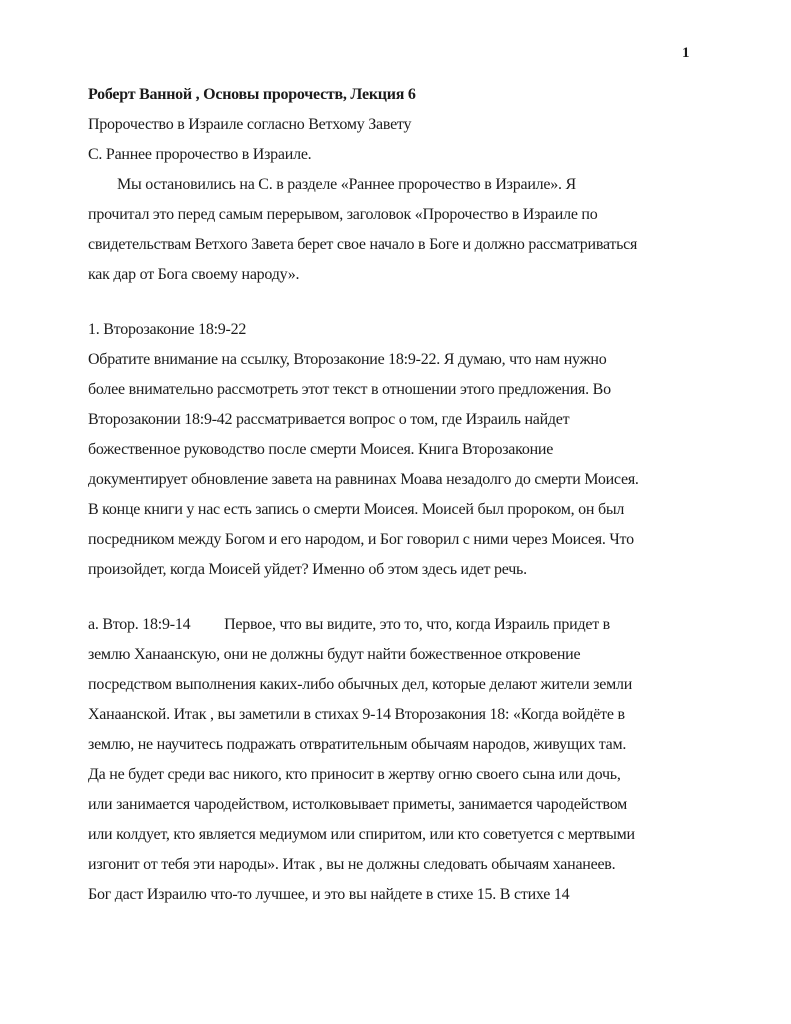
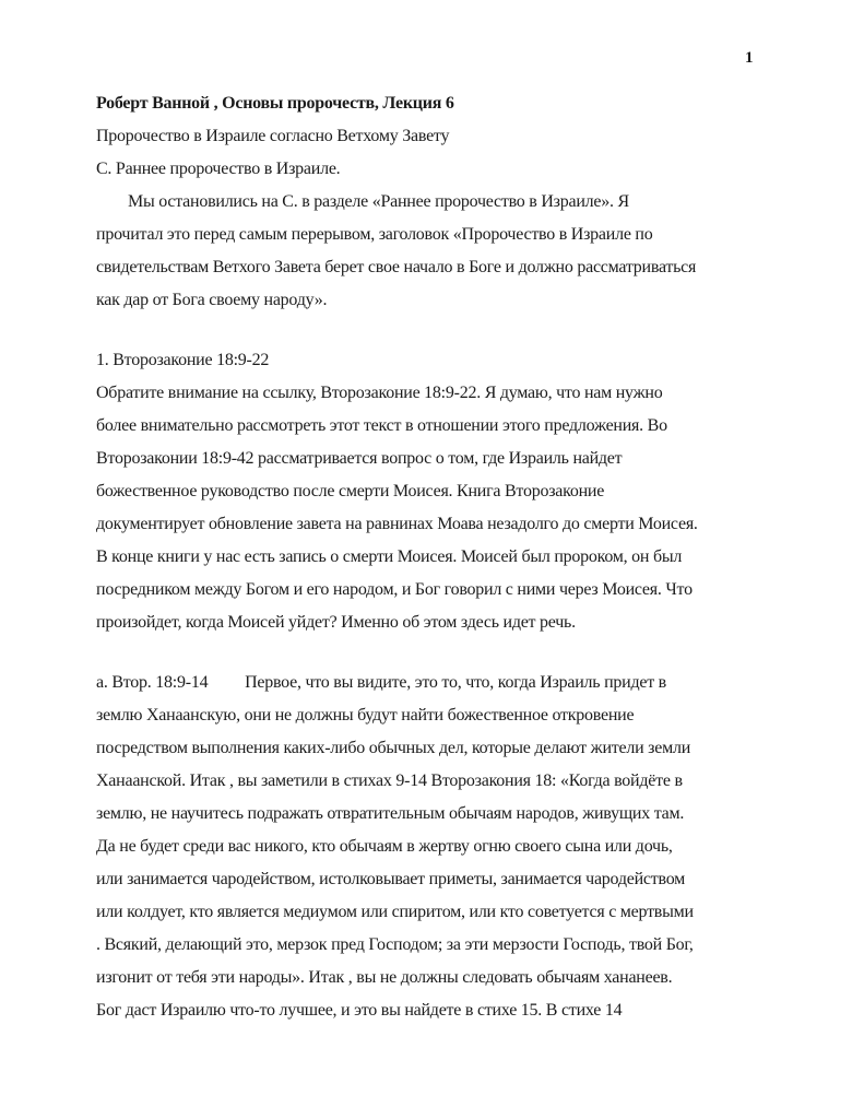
  1
  Роберт Ванной , Основы пророчеств, Лекция 6
  Пророчество в Израиле согласно Ветхому Завету
  С. Раннее пророчество в Израиле.
  Мы остановились на С. в разделе «Раннее пророчество в Израиле». Я
  прочитал это перед самым перерывом, заголовок «Пророчество в Израиле по
  свидетельствам Ветхого Завета берет свое начало в Боге и должно рассматриваться
  как дар от Бога своему народу».
  1. Второзаконие 18:9-22
  Обратите внимание на ссылку, Второзаконие 18:9-22. Я думаю, что нам нужно
  более внимательно рассмотреть этот текст в отношении этого предложения. Во
  Второзаконии 18:9-42 рассматривается вопрос о том, где Израиль найдет
  божественное руководство после смерти Моисея. Книга Второзаконие
  документирует обновление завета на равнинах Моава незадолго до смерти Моисея.
  В конце книги у нас есть запись о смерти Моисея. Моисей был пророком, он был
  посредником между Богом и его народом, и Бог говорил с ними через Моисея. Что
  произойдет, когда Моисей уйдет? Именно об этом здесь идет речь.
  а. Втор. 18:9-14 Первое, что вы видите, это то, что, когда Израиль придет в
  землю Ханаанскую, они не должны будут найти божественное откровение
  посредством выполнения каких-либо обычных дел, которые делают жители земли
  Ханаанской. Итак , вы заметили в стихах 9-14 Второзакония 18: «Когда войдёте в
  землю, не научитесь подражать отвратительным обычаям народов, живущих там.
- Да не будет среди вас никого, кто приносит в жертву огню своего сына или дочь,
+ Да не будет среди вас никого, кто обычаям в жертву огню своего сына или дочь,
  или занимается чародейством, истолковывает приметы, занимается чародейством
  или колдует, кто является медиумом или спиритом, или кто советуется с мертвыми
+ . Всякий, делающий это, мерзок пред Господом; за эти мерзости Господь, твой Бог,
  изгонит от тебя эти народы». Итак , вы не должны следовать обычаям хананеев.
  Бог даст Израилю что-то лучшее, и это вы найдете в стихе 15. В стихе 14
